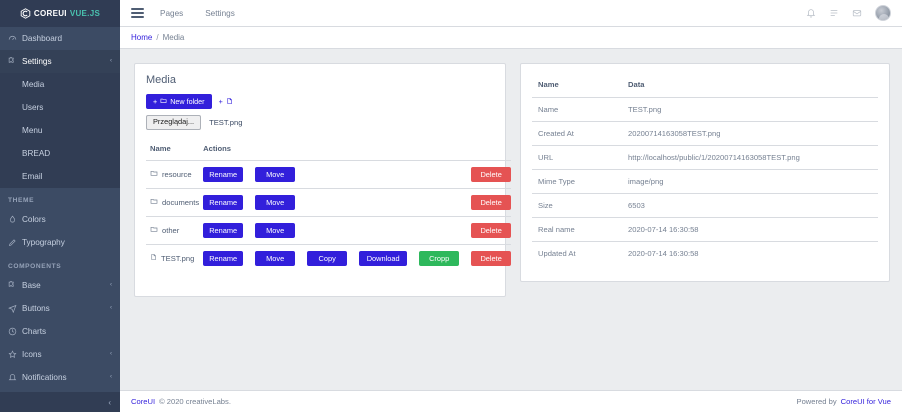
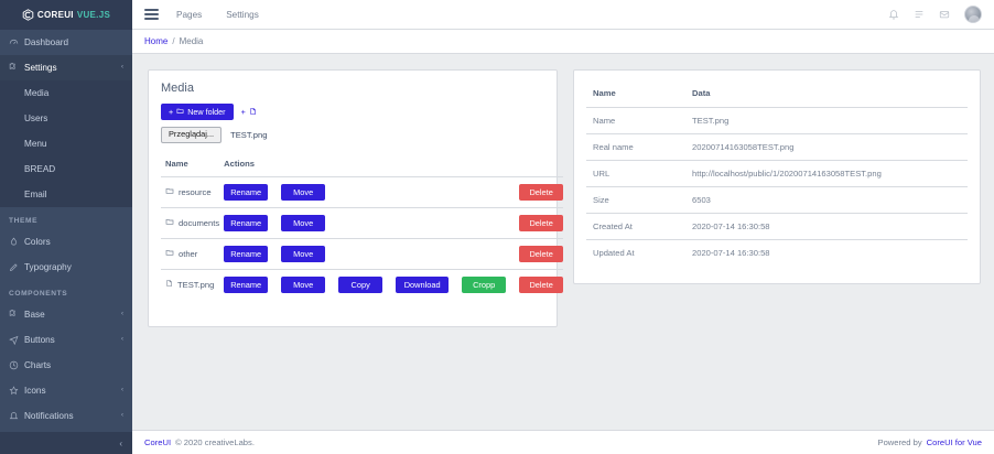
  COREUI
  VUE.JS
  Dashboard
  Settings
  Media
  Users
  Menu
  BREAD
  Email
  Colors
  Typography
  Base
  Buttons
  Charts
  Icons
  Notifications
  ‹
  Pages
  Settings
  Home
  /
  Media
  Media
  +
  New folder
  +
  Przeglądaj...
  TEST.png
  Name	Actions
  resource	Rename Move Delete
  documents	Rename Move Delete
  other	Rename Move Delete
  TEST.png	Rename Move Copy Download Cropp Delete
  Name	Data
  Name	TEST.png
- Created At	20200714163058TEST.png
+ Real name	20200714163058TEST.png
  URL	http://localhost/public/1/20200714163058TEST.png
- Mime Type	image/png
  Size	6503
- Real name	2020-07-14 16:30:58
+ Created At	2020-07-14 16:30:58
  Updated At	2020-07-14 16:30:58
  CoreUI
  © 2020 creativeLabs.
  Powered by
  CoreUI for Vue
